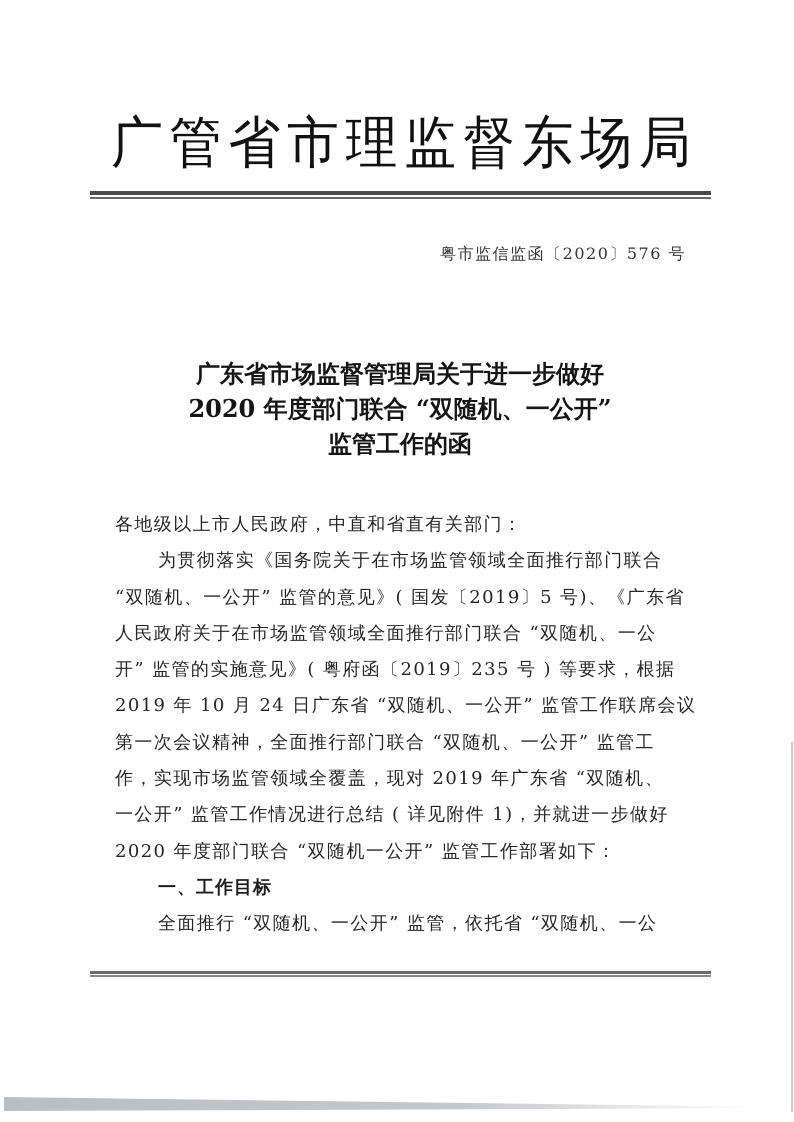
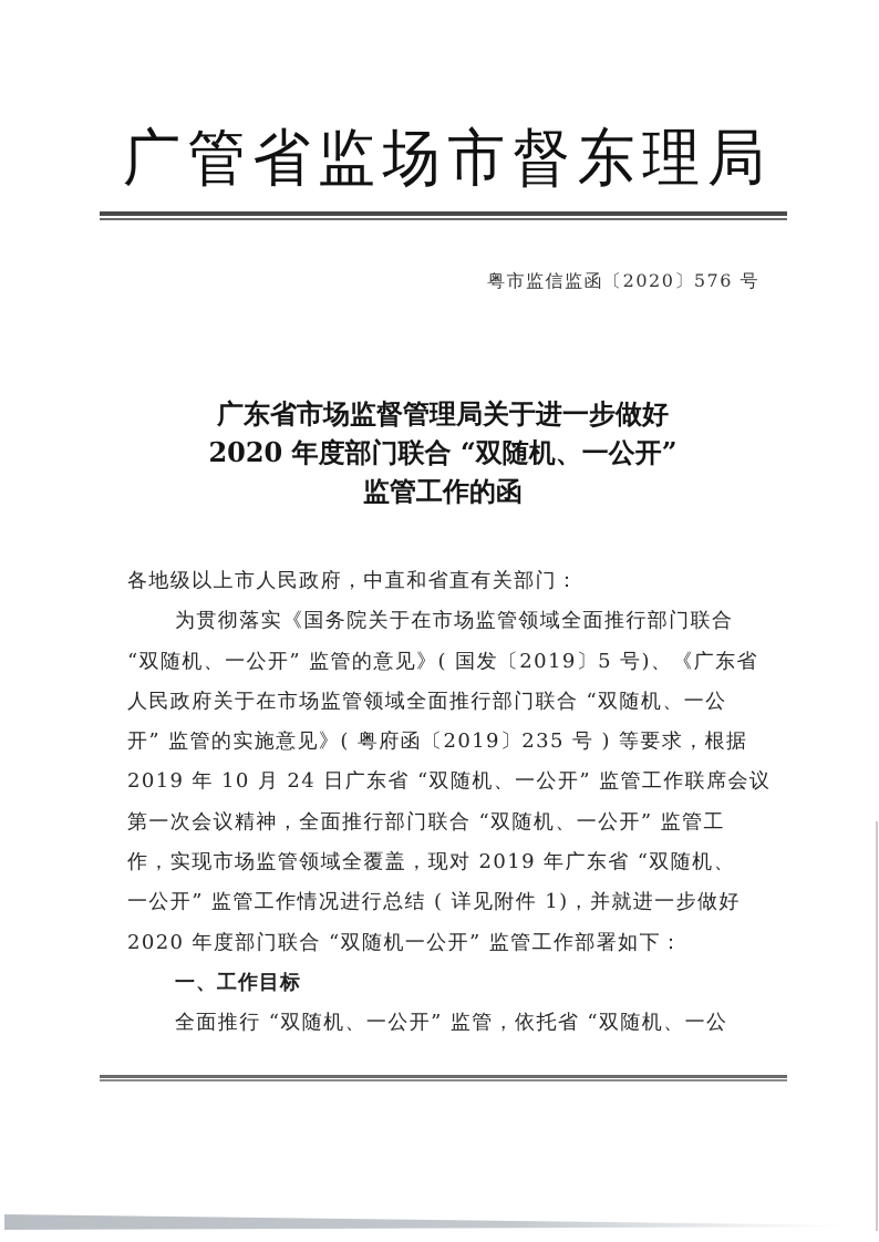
  广
  管
  省
- 市
+ 监
- 理
+ 场
- 监
+ 市
  督
  东
- 场
+ 理
  局
  粤市监信监函〔2020〕576 号
  广东省市场监督管理局关于进一步做好
  2020 年度部门联合 “双随机、一公开”
  监管工作的函
  各地级以上市人民政府，中直和省直有关部门：
  为贯彻落实《国务院关于在市场监管领域全面推行部门联合
  “双随机、一公开” 监管的意见》( 国发〔2019〕5 号)、《广东省
  人民政府关于在市场监管领域全面推行部门联合 “双随机、一公
  开” 监管的实施意见》( 粤府函〔2019〕235 号 ) 等要求，根据
  2019 年 10 月 24 日广东省 “双随机、一公开” 监管工作联席会议
  第一次会议精神，全面推行部门联合 “双随机、一公开” 监管工
  作，实现市场监管领域全覆盖，现对 2019 年广东省 “双随机、
  一公开” 监管工作情况进行总结 ( 详见附件 1)，并就进一步做好
  2020 年度部门联合 “双随机一公开” 监管工作部署如下：
  一、工作目标
  全面推行 “双随机、一公开” 监管，依托省 “双随机、一公
